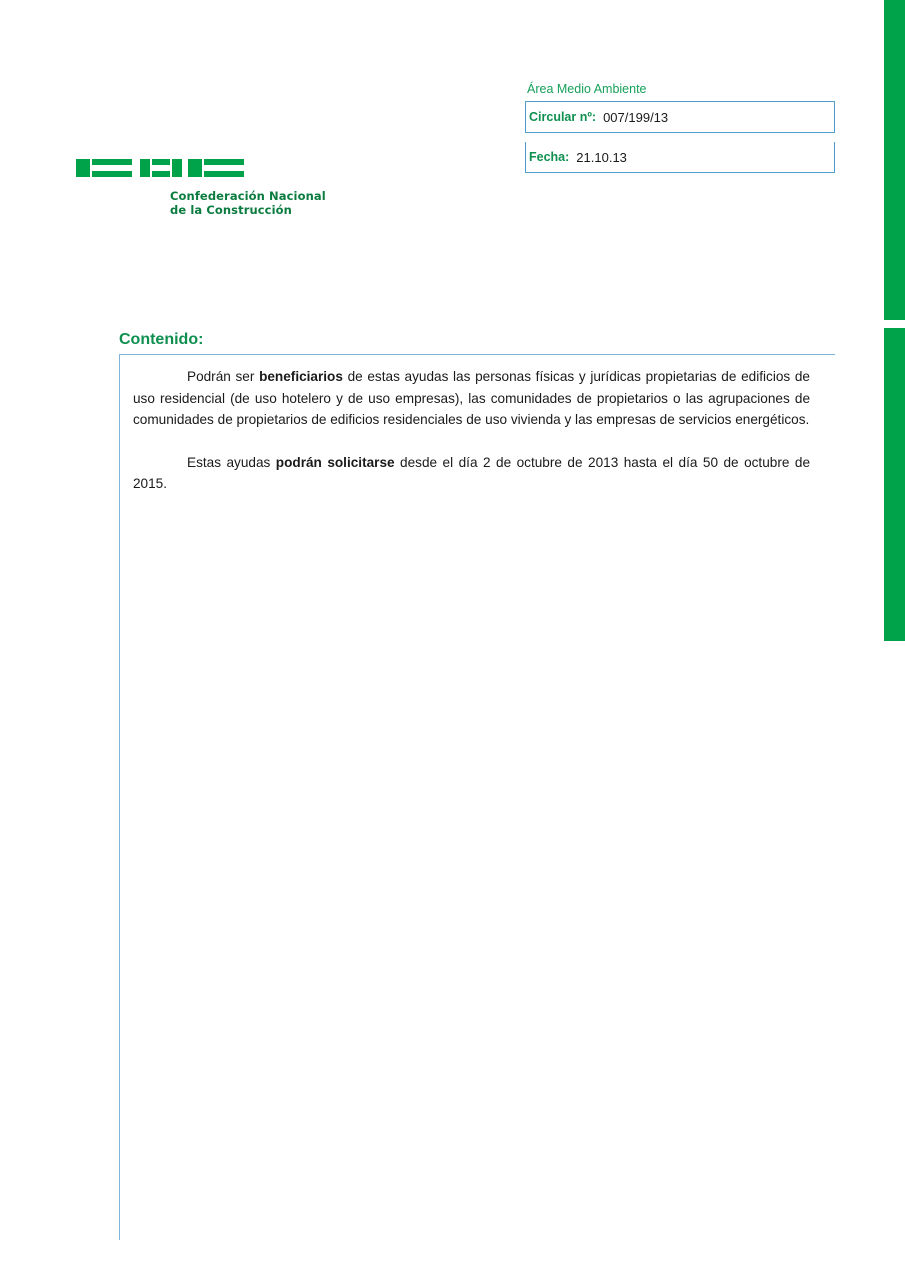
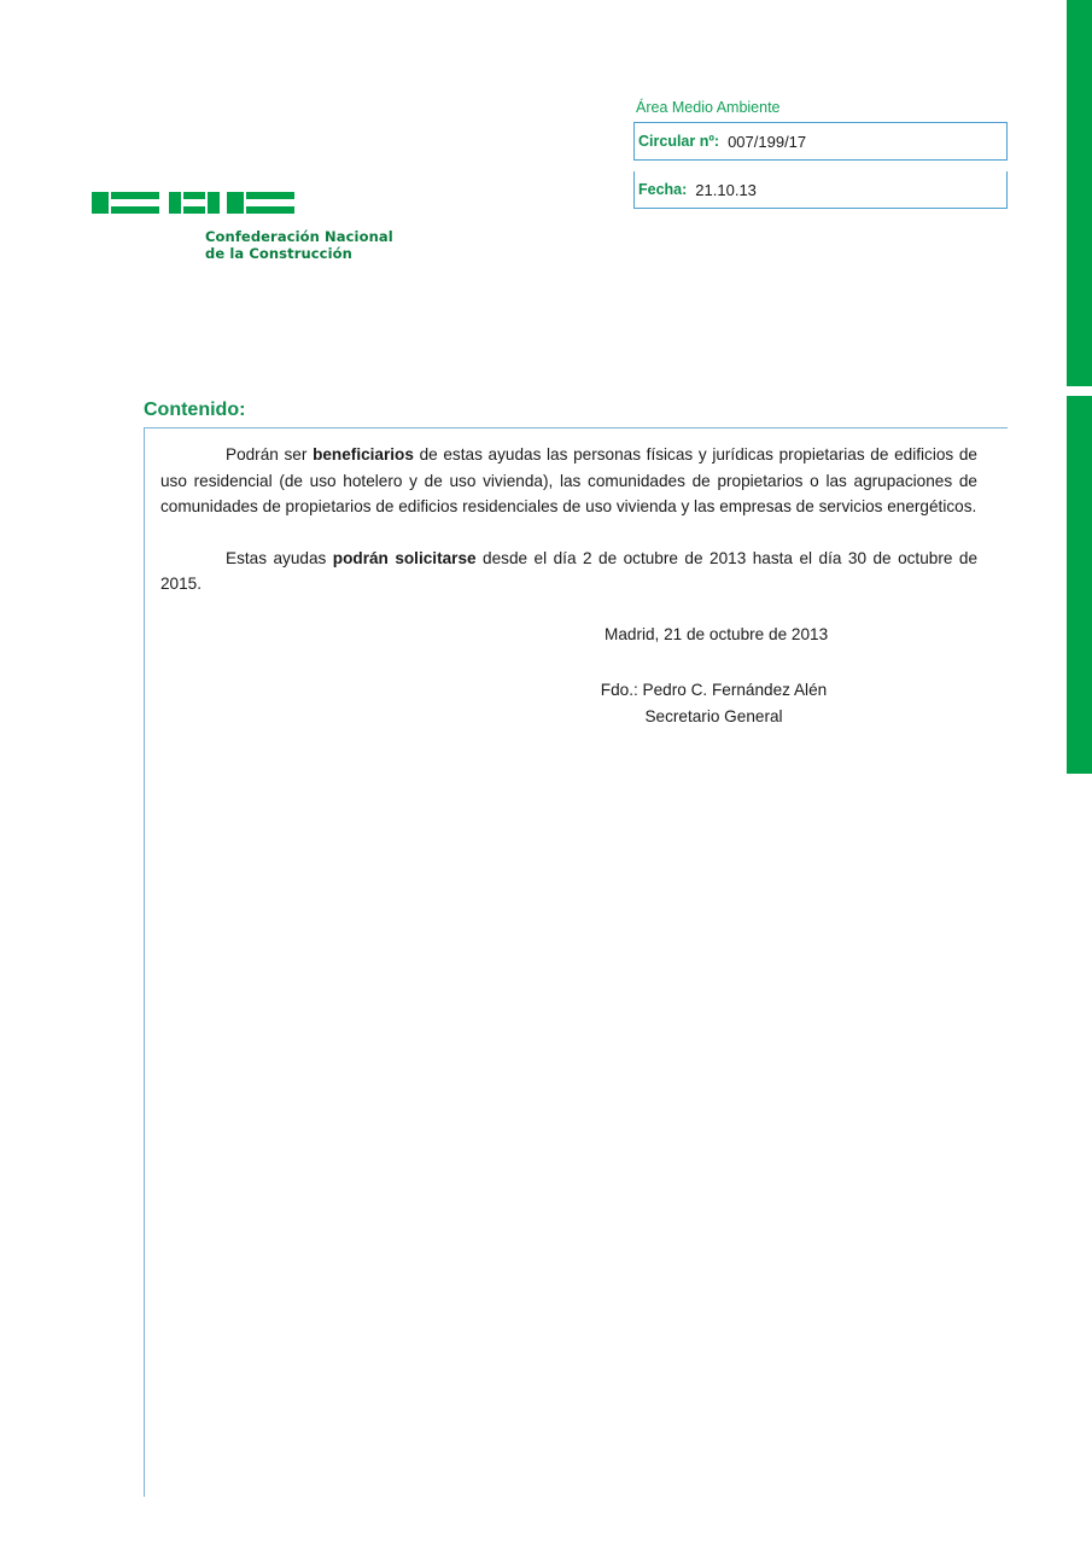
  Confederación Nacional
  de la Construcción
  Área Medio Ambiente
  Circular nº:
- 007/199/13
+ 007/199/17
  Fecha:
  21.10.13
  Contenido:
- Podrán ser beneficiarios de estas ayudas las personas físicas y jurídicas propietarias de edificios de uso residencial (de uso hotelero y de uso empresas), las comunidades de propietarios o las agrupaciones de comunidades de propietarios de edificios residenciales de uso vivienda y las empresas de servicios energéticos.
+ Podrán ser beneficiarios de estas ayudas las personas físicas y jurídicas propietarias de edificios de uso residencial (de uso hotelero y de uso vivienda), las comunidades de propietarios o las agrupaciones de comunidades de propietarios de edificios residenciales de uso vivienda y las empresas de servicios energéticos.
- Estas ayudas podrán solicitarse desde el día 2 de octubre de 2013 hasta el día 50 de octubre de 2015.
+ Estas ayudas podrán solicitarse desde el día 2 de octubre de 2013 hasta el día 30 de octubre de 2015.
+ Madrid, 21 de octubre de 2013
+ Fdo.: Pedro C. Fernández Alén
+ Secretario General
